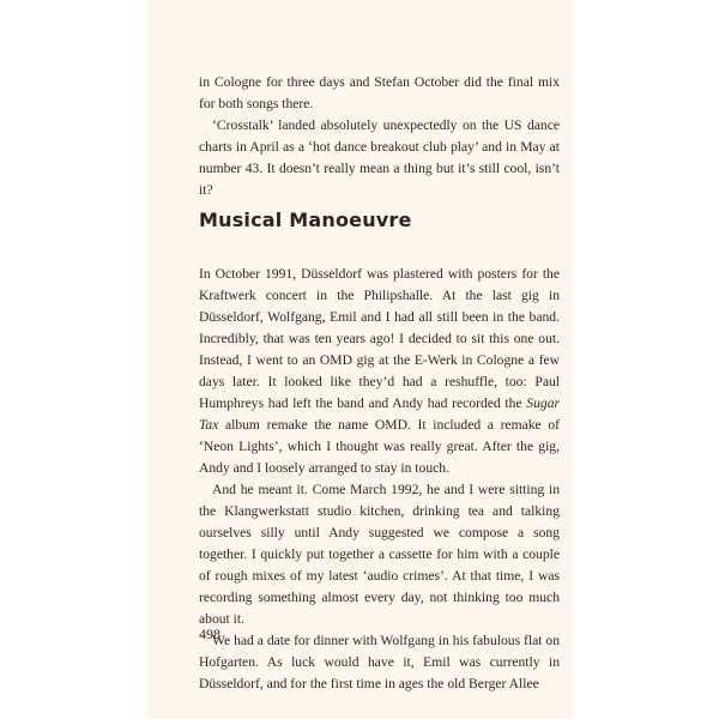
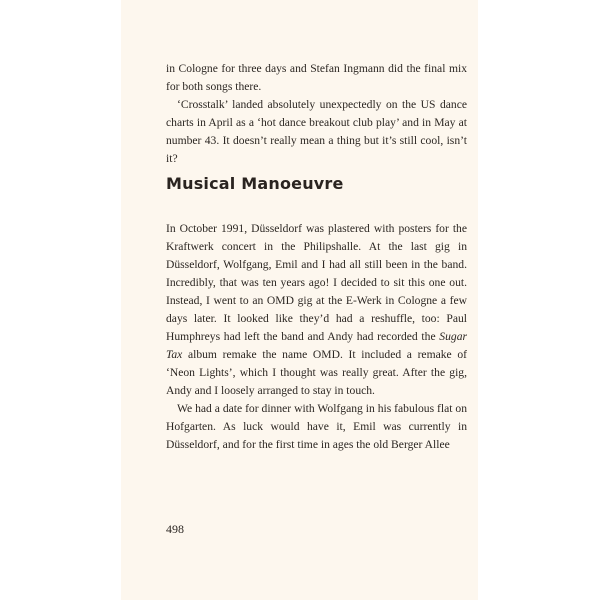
- in Cologne for three days and Stefan October did the final mix for both songs there.
+ in Cologne for three days and Stefan Ingmann did the final mix for both songs there.
  ‘Crosstalk’ landed absolutely unexpectedly on the US dance charts in April as a ‘hot dance breakout club play’ and in May at number 43. It doesn’t really mean a thing but it’s still cool, isn’t it?
  Musical Manoeuvre
  In October 1991, Düsseldorf was plastered with posters for the Kraftwerk concert in the Philipshalle. At the last gig in Düsseldorf, Wolfgang, Emil and I had all still been in the band. Incredibly, that was ten years ago! I decided to sit this one out. Instead, I went to an OMD gig at the E-Werk in Cologne a few days later. It looked like they’d had a reshuffle, too: Paul Humphreys had left the band and Andy had recorded the Sugar Tax album remake the name OMD. It included a remake of ‘Neon Lights’, which I thought was really great. After the gig, Andy and I loosely arranged to stay in touch.
- And he meant it. Come March 1992, he and I were sitting in the Klangwerkstatt studio kitchen, drinking tea and talking ourselves silly until Andy suggested we compose a song together. I quickly put together a cassette for him with a couple of rough mixes of my latest ‘audio crimes’. At that time, I was recording something almost every day, not thinking too much about it.
  We had a date for dinner with Wolfgang in his fabulous flat on Hofgarten. As luck would have it, Emil was currently in Düsseldorf, and for the first time in ages the old Berger Allee
  498
